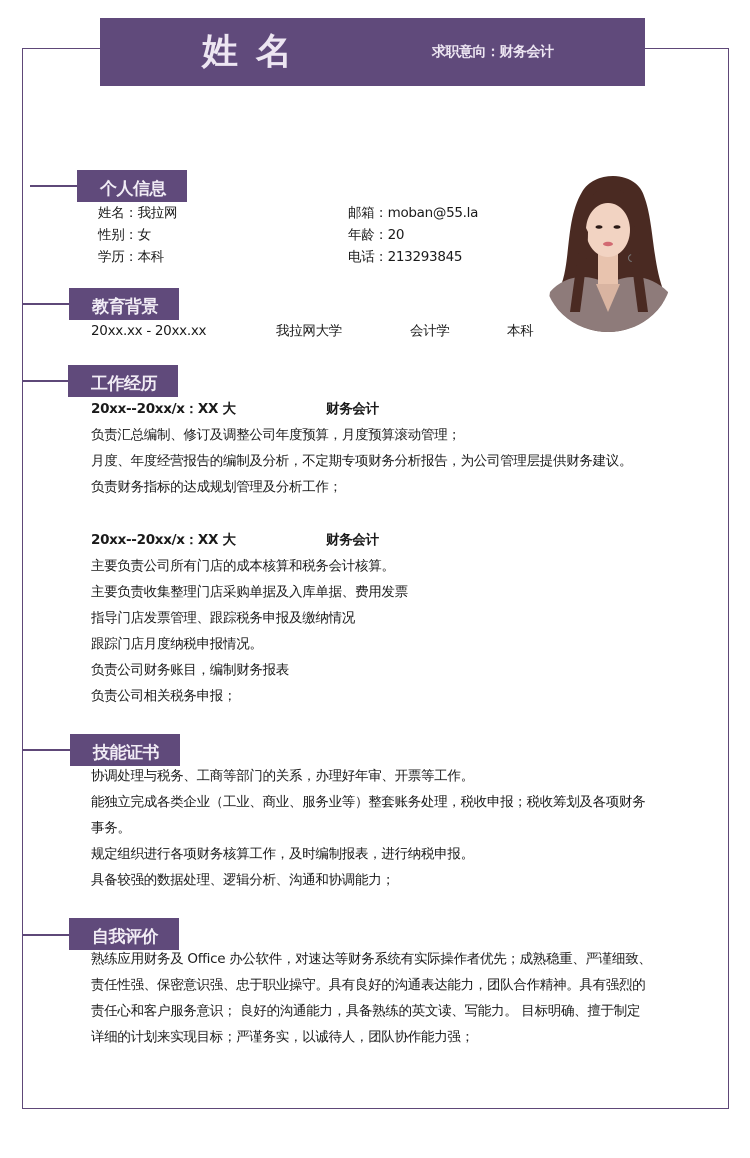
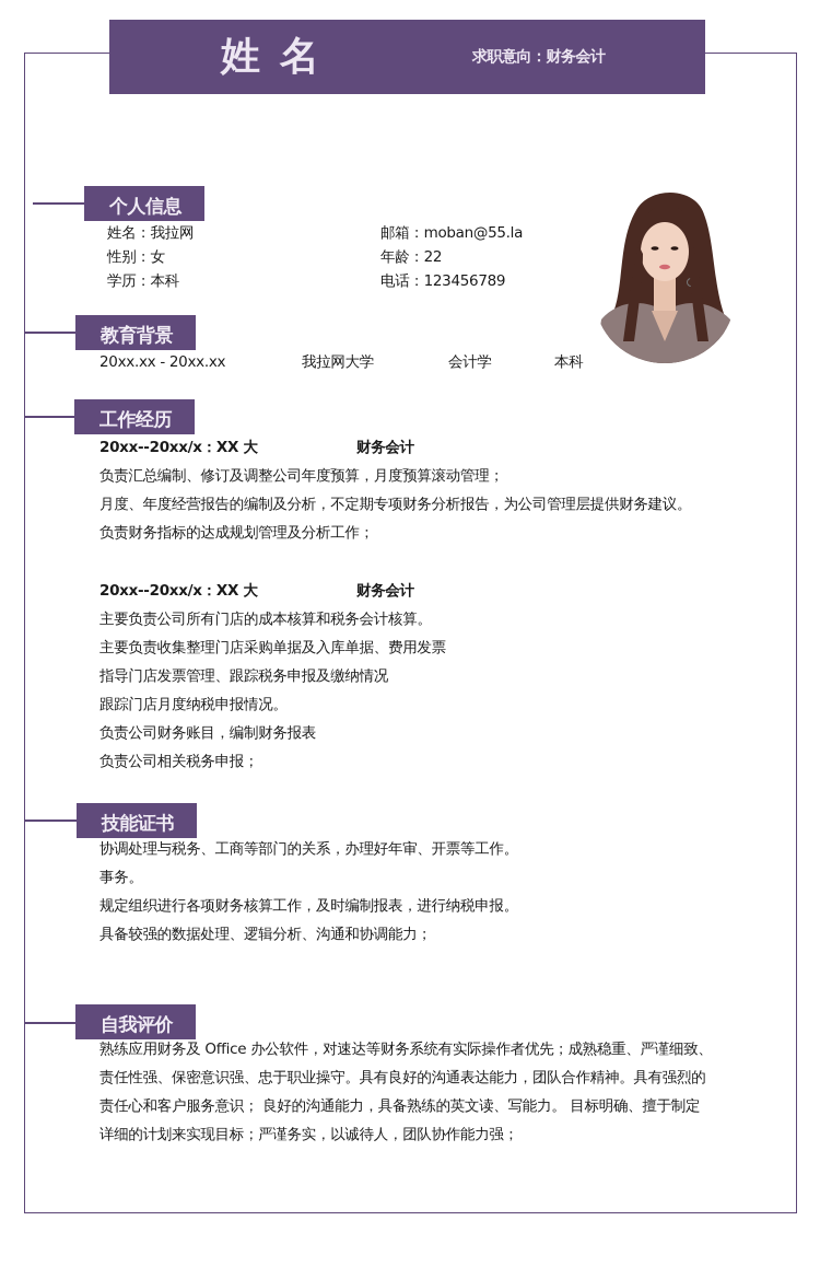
  姓名
  求职意向：财务会计
  个人信息
  姓名：我拉网
  性别：女
  学历：本科
  邮箱：moban@55.la
- 年龄：20
+ 年龄：22
- 电话：213293845
+ 电话：123456789
  教育背景
  20xx.xx - 20xx.xx
  我拉网大学
  会计学
  本科
  工作经历
  20xx--20xx/x：XX 大
  财务会计
  负责汇总编制、修订及调整公司年度预算，月度预算滚动管理；
  月度、年度经营报告的编制及分析，不定期专项财务分析报告，为公司管理层提供财务建议。
  负责财务指标的达成规划管理及分析工作；
  20xx--20xx/x：XX 大
  财务会计
  主要负责公司所有门店的成本核算和税务会计核算。
  主要负责收集整理门店采购单据及入库单据、费用发票
  指导门店发票管理、跟踪税务申报及缴纳情况
  跟踪门店月度纳税申报情况。
  负责公司财务账目，编制财务报表
  负责公司相关税务申报；
  技能证书
  协调处理与税务、工商等部门的关系，办理好年审、开票等工作。
- 能独立完成各类企业（工业、商业、服务业等）整套账务处理，税收申报；税收筹划及各项财务
  事务。
  规定组织进行各项财务核算工作，及时编制报表，进行纳税申报。
  具备较强的数据处理、逻辑分析、沟通和协调能力；
  自我评价
  熟练应用财务及 Office 办公软件，对速达等财务系统有实际操作者优先；成熟稳重、严谨细致、
  责任性强、保密意识强、忠于职业操守。具有良好的沟通表达能力，团队合作精神。具有强烈的
  责任心和客户服务意识； 良好的沟通能力，具备熟练的英文读、写能力。 目标明确、擅于制定
  详细的计划来实现目标；严谨务实，以诚待人，团队协作能力强；
